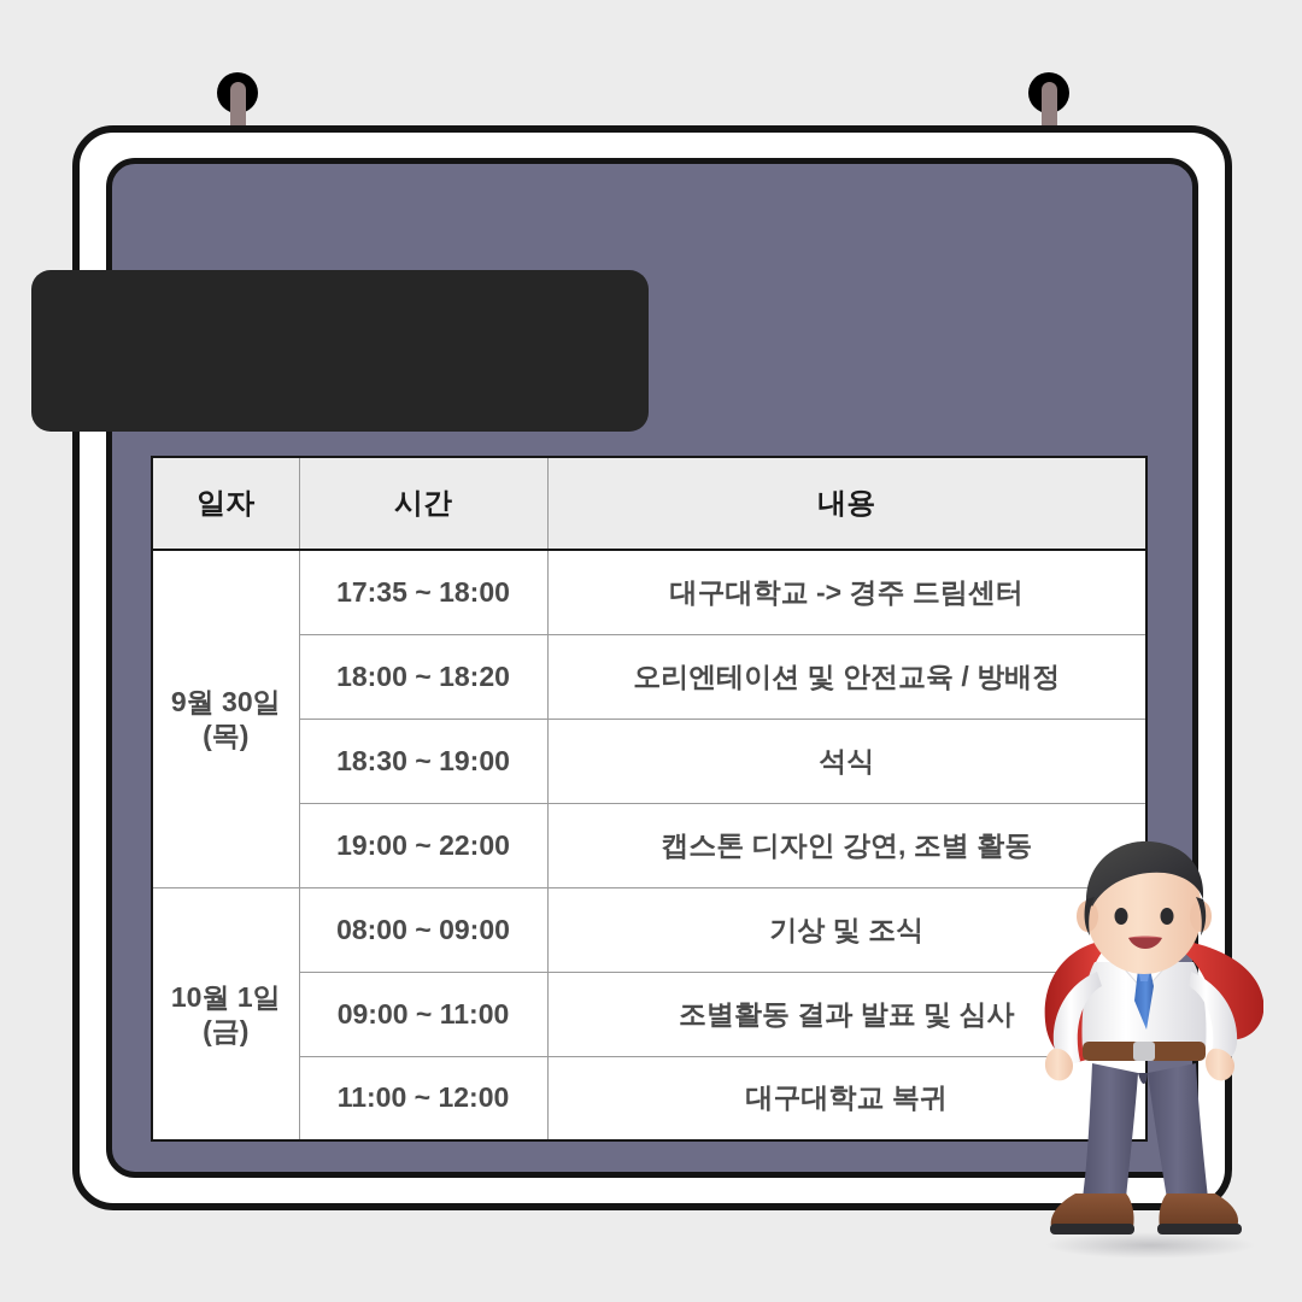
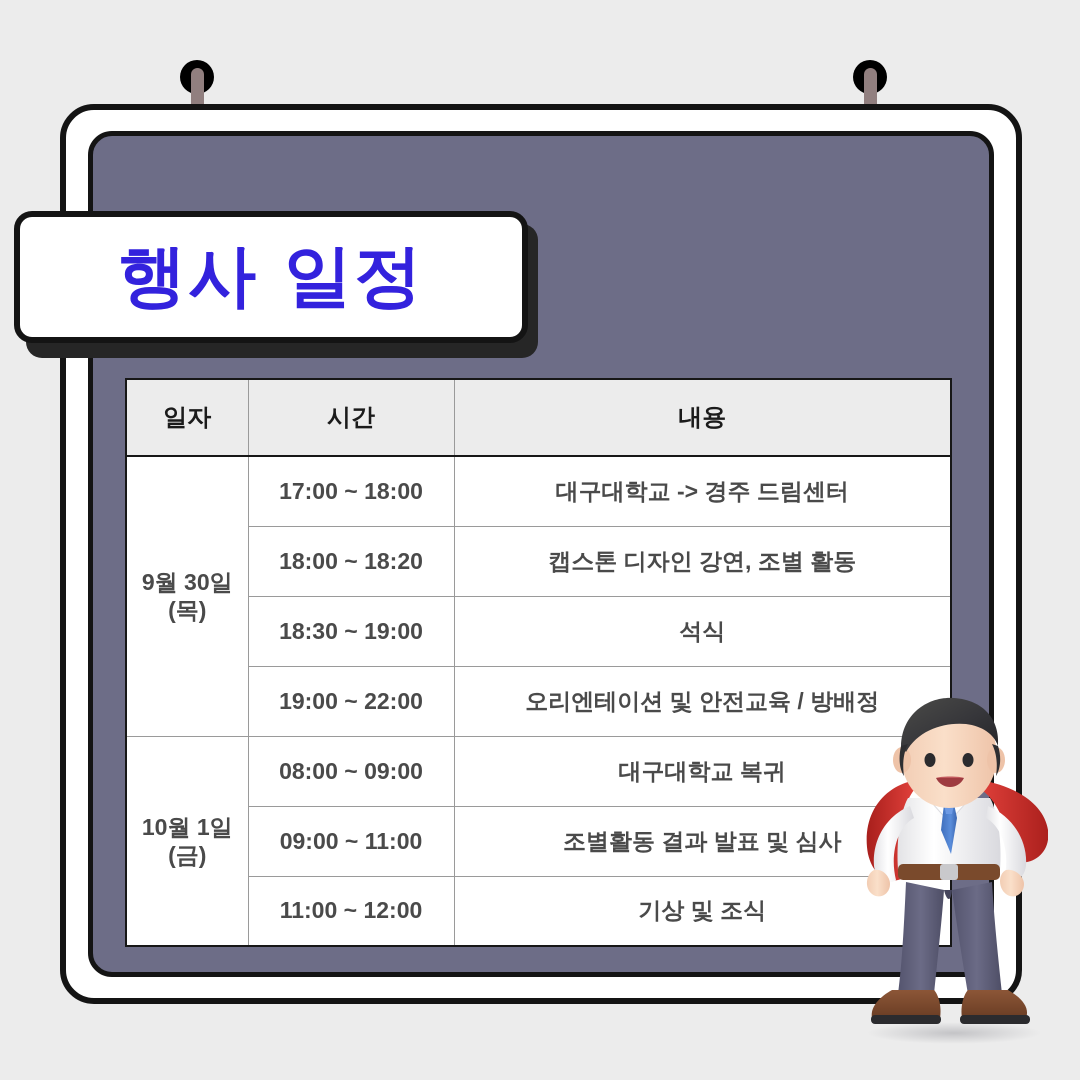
+ 행사 일정
  일자	시간	내용
- 9월 30일 (목)	17:35 ~ 18:00	대구대학교 -> 경주 드림센터
+ 9월 30일 (목)	17:00 ~ 18:00	대구대학교 -> 경주 드림센터
- 18:00 ~ 18:20	오리엔테이션 및 안전교육 / 방배정
+ 18:00 ~ 18:20	캡스톤 디자인 강연, 조별 활동
  18:30 ~ 19:00	석식
- 19:00 ~ 22:00	캡스톤 디자인 강연, 조별 활동
+ 19:00 ~ 22:00	오리엔테이션 및 안전교육 / 방배정
- 10월 1일 (금)	08:00 ~ 09:00	기상 및 조식
+ 10월 1일 (금)	08:00 ~ 09:00	대구대학교 복귀
  09:00 ~ 11:00	조별활동 결과 발표 및 심사
- 11:00 ~ 12:00	대구대학교 복귀
+ 11:00 ~ 12:00	기상 및 조식
